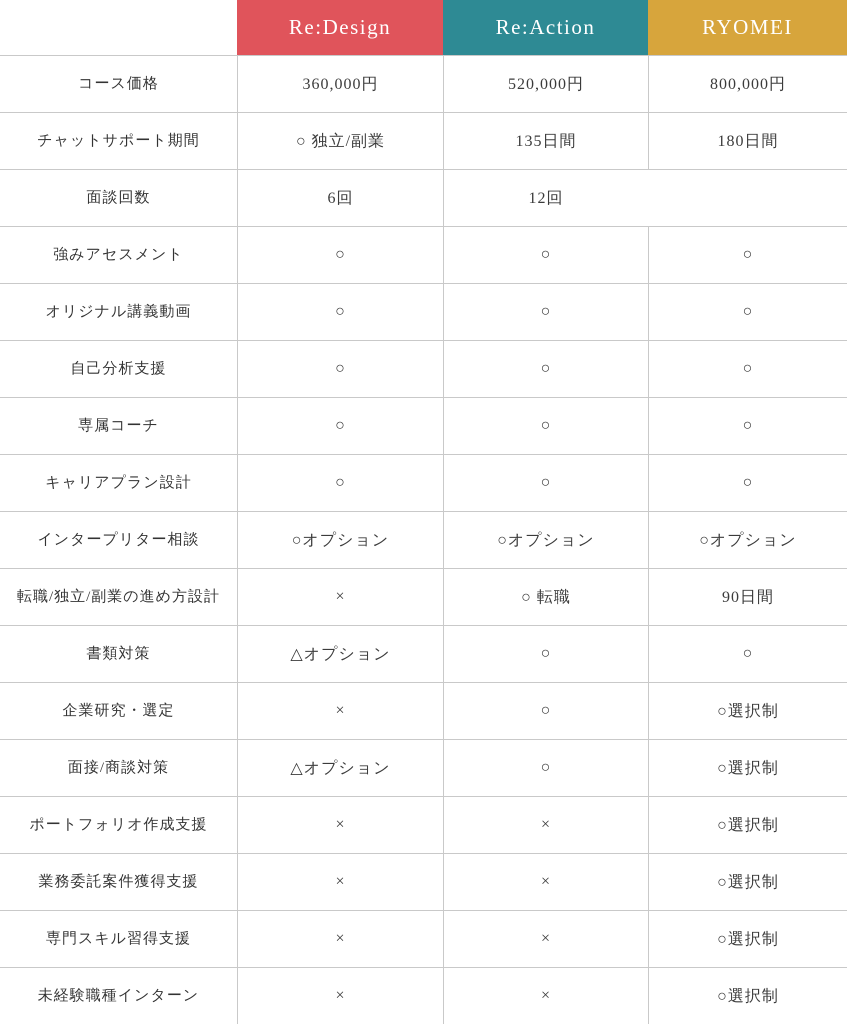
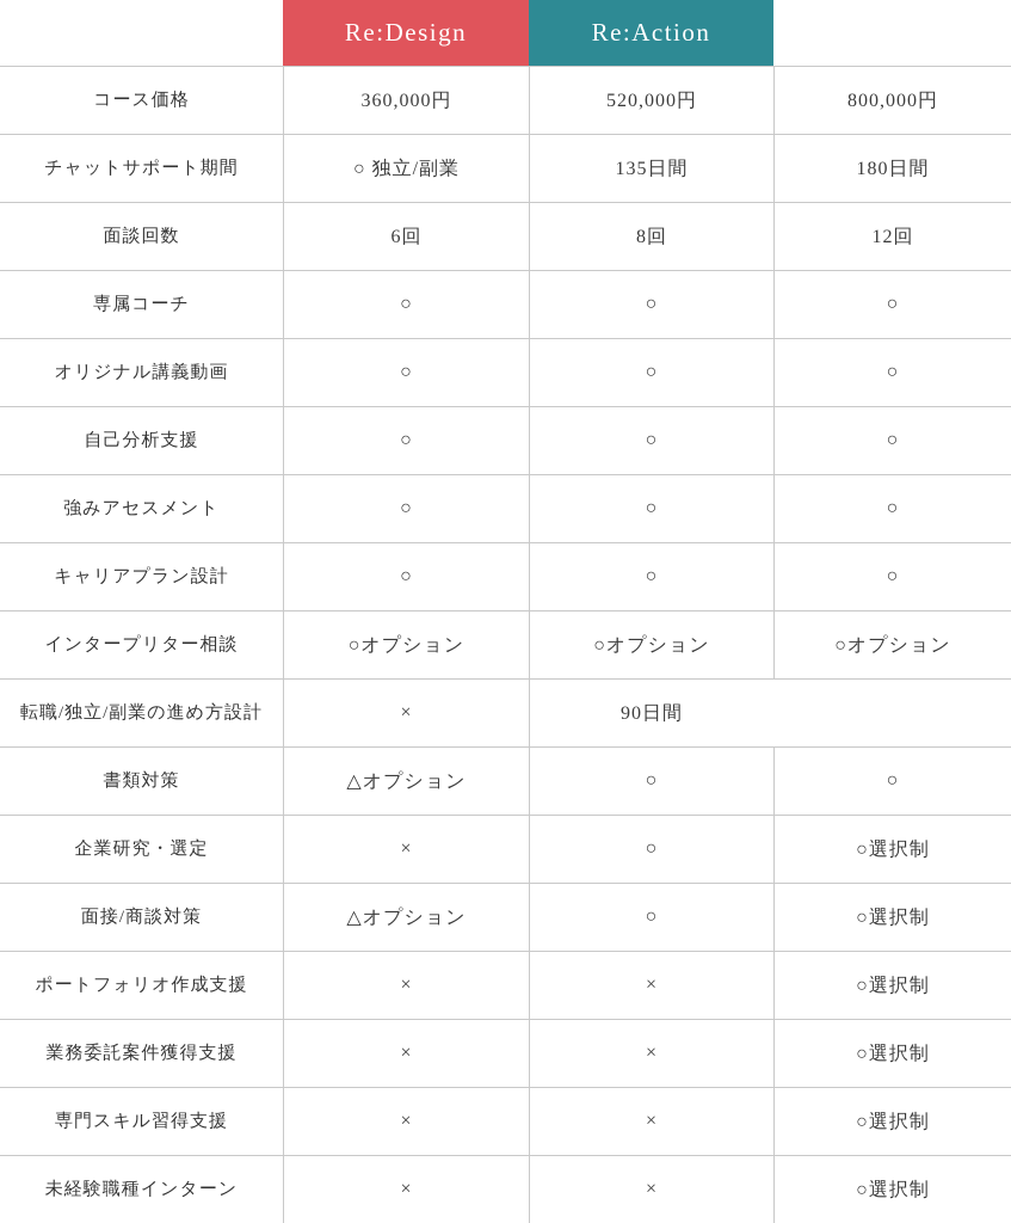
  Re:Design
  Re:Action
- RYOMEI
  コース価格
  360,000円
  520,000円
  800,000円
  チャットサポート期間
  ○ 独立/副業
  135日間
  180日間
  面談回数
  6回
+ 8回
  12回
- 強みアセスメント
+ 専属コーチ
  ○
  ○
  ○
  オリジナル講義動画
  ○
  ○
  ○
  自己分析支援
  ○
  ○
  ○
- 専属コーチ
+ 強みアセスメント
  ○
  ○
  ○
  キャリアプラン設計
  ○
  ○
  ○
  インタープリター相談
  ○オプション
  ○オプション
  ○オプション
  転職/独立/副業の進め方設計
  ×
- ○ 転職
  90日間
  書類対策
  △オプション
  ○
  ○
  企業研究・選定
  ×
  ○
  ○選択制
  面接/商談対策
  △オプション
  ○
  ○選択制
  ポートフォリオ作成支援
  ×
  ×
  ○選択制
  業務委託案件獲得支援
  ×
  ×
  ○選択制
  専門スキル習得支援
  ×
  ×
  ○選択制
  未経験職種インターン
  ×
  ×
  ○選択制
